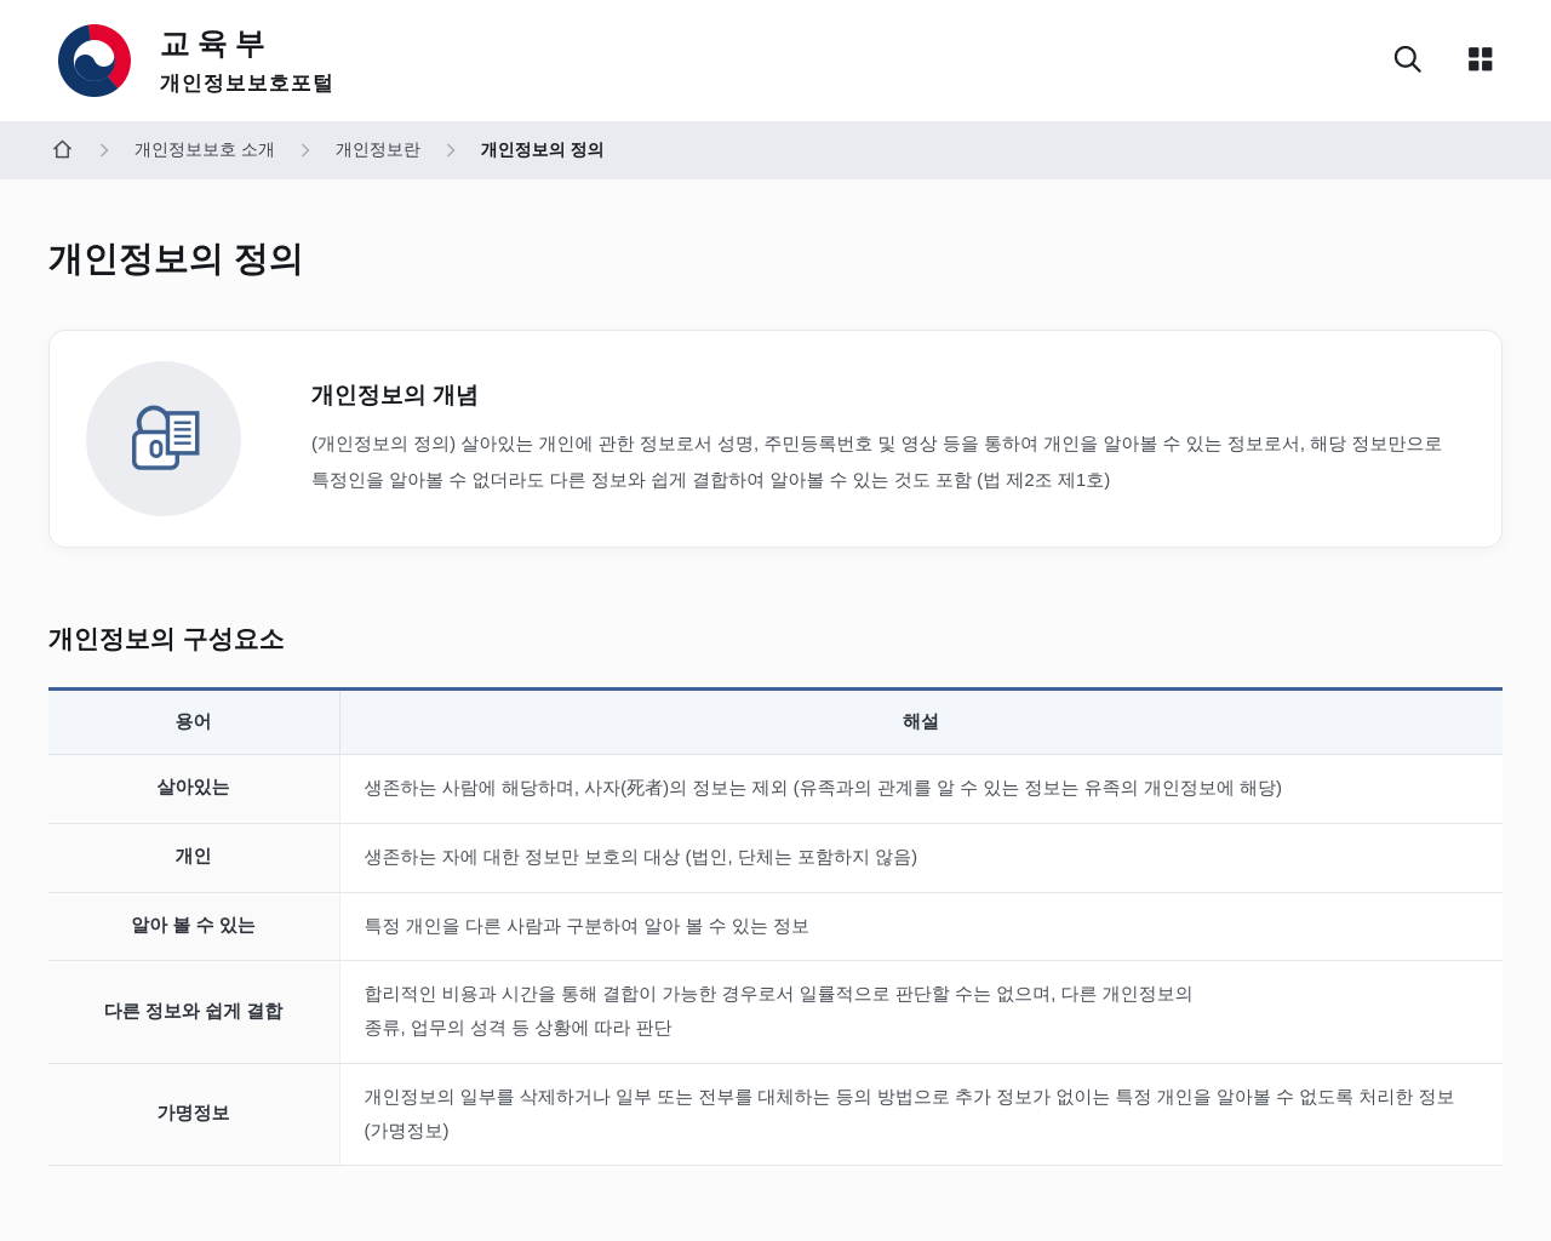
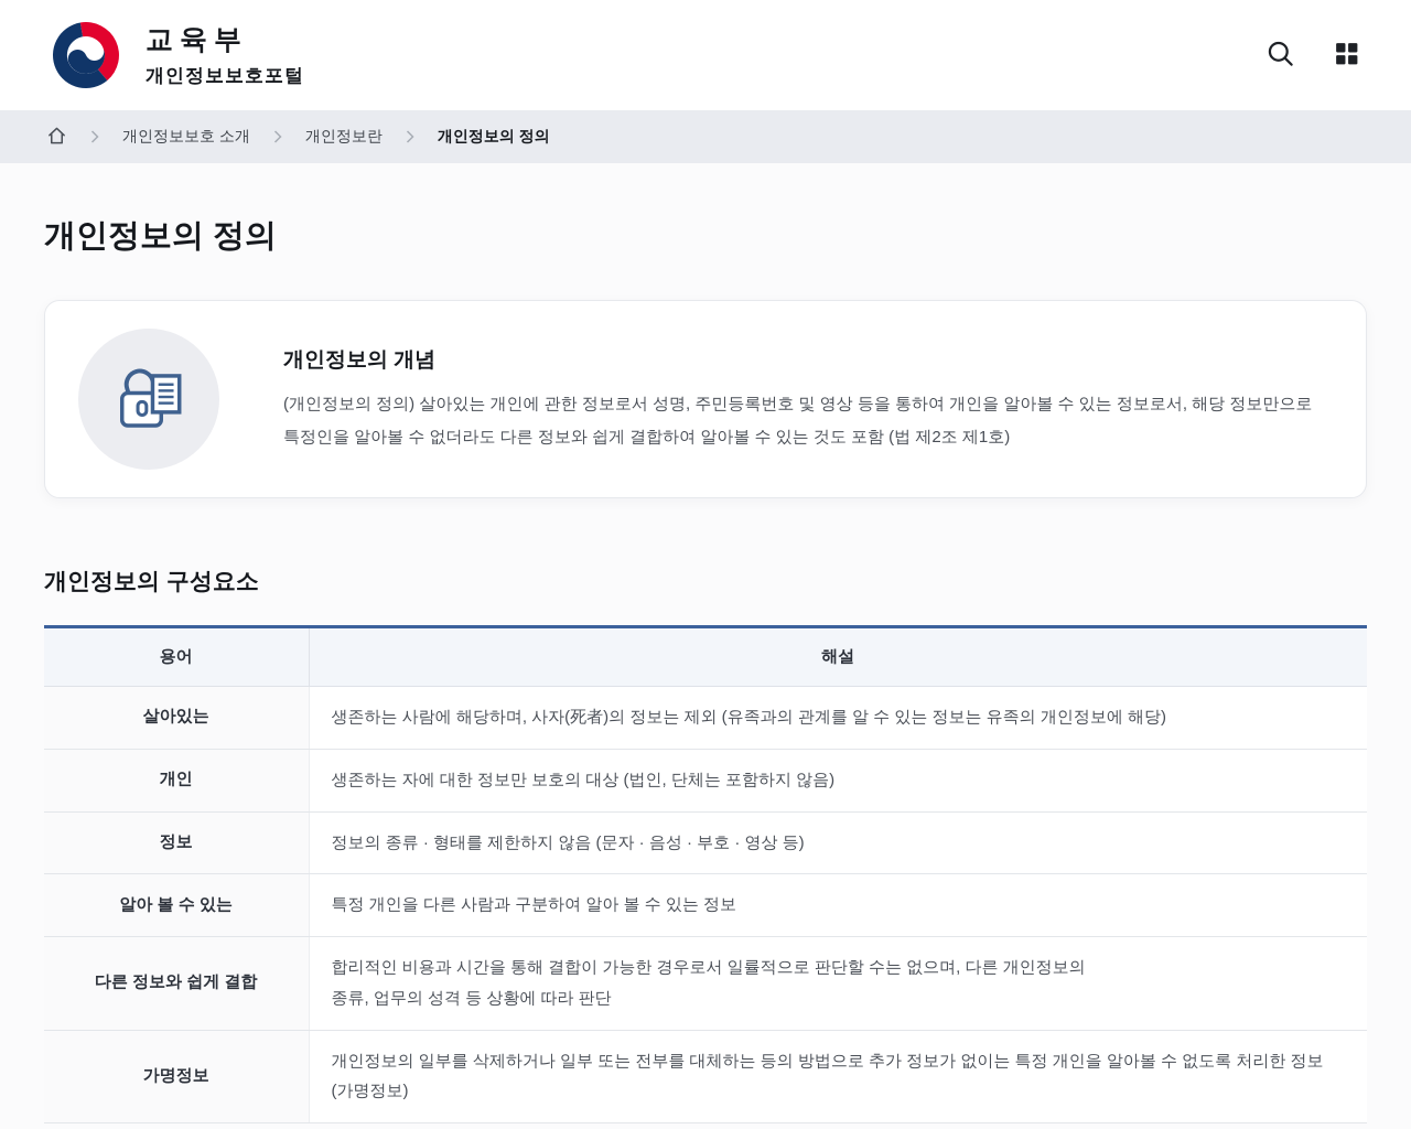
  교육부
  개인정보보호포털
  개인정보보호 소개
  개인정보란
  개인정보의 정의
  개인정보의 정의
  개인정보의 개념
  (개인정보의 정의) 살아있는 개인에 관한 정보로서 성명, 주민등록번호 및 영상 등을 통하여 개인을 알아볼 수 있는 정보로서, 해당 정보만으로 특정인을 알아볼 수 없더라도 다른 정보와 쉽게 결합하여 알아볼 수 있는 것도 포함 (법 제2조 제1호)
  개인정보의 구성요소
  용어	해설
  살아있는	생존하는 사람에 해당하며, 사자(死者)의 정보는 제외 (유족과의 관계를 알 수 있는 정보는 유족의 개인정보에 해당)
  개인	생존하는 자에 대한 정보만 보호의 대상 (법인, 단체는 포함하지 않음)
+ 정보	정보의 종류 · 형태를 제한하지 않음 (문자 · 음성 · 부호 · 영상 등)
  알아 볼 수 있는	특정 개인을 다른 사람과 구분하여 알아 볼 수 있는 정보
  다른 정보와 쉽게 결합	합리적인 비용과 시간을 통해 결합이 가능한 경우로서 일률적으로 판단할 수는 없으며, 다른 개인정보의 종류, 업무의 성격 등 상황에 따라 판단
  가명정보	개인정보의 일부를 삭제하거나 일부 또는 전부를 대체하는 등의 방법으로 추가 정보가 없이는 특정 개인을 알아볼 수 없도록 처리한 정보(가명정보)
